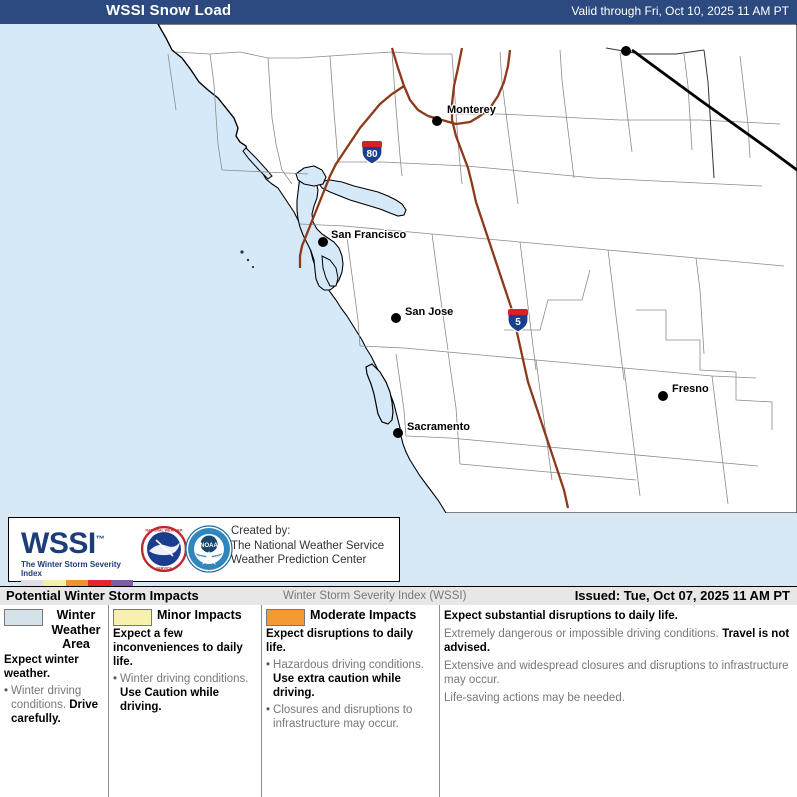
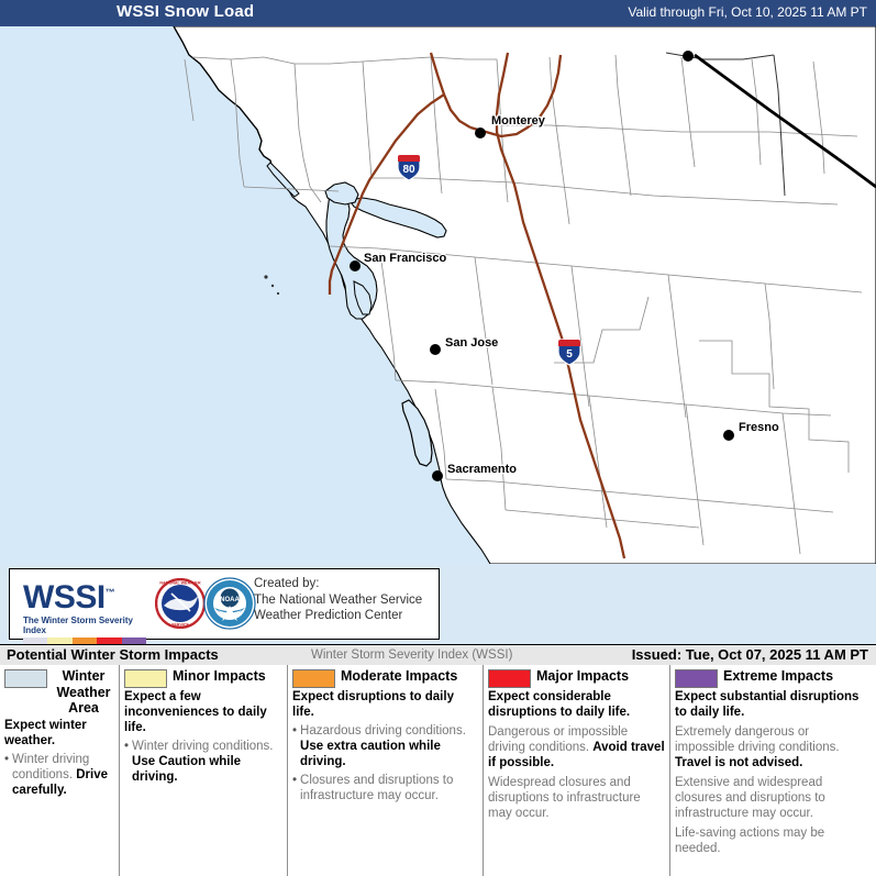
  WSSI Snow Load
  Valid through Fri, Oct 10, 2025 11 AM PT
  80
  5
  Monterey
  San Francisco
  San Jose
  Sacramento
  Fresno
  WSSI™
  The Winter Storm Severity Index
  Created by:
  The National Weather Service
  Weather Prediction Center
  Potential Winter Storm Impacts
  Winter Storm Severity Index (WSSI)
  Issued: Tue, Oct 07, 2025 11 AM PT
  Winter Weather Area
  Expect winter weather.
  •
  Winter driving conditions. Drive carefully.
  Minor Impacts
  Expect a few inconveniences to daily life.
  •
  Winter driving conditions. Use Caution while driving.
  Moderate Impacts
  Expect disruptions to daily life.
  •
  Hazardous driving conditions. Use extra caution while driving.
  •
  Closures and disruptions to infrastructure may occur.
+ Major Impacts
+ Expect considerable disruptions to daily life.
+ Dangerous or impossible driving conditions. Avoid travel if possible.
+ Widespread closures and disruptions to infrastructure may occur.
+ Extreme Impacts
  Expect substantial disruptions to daily life.
  Extremely dangerous or impossible driving conditions. Travel is not advised.
  Extensive and widespread closures and disruptions to infrastructure may occur.
  Life-saving actions may be needed.
